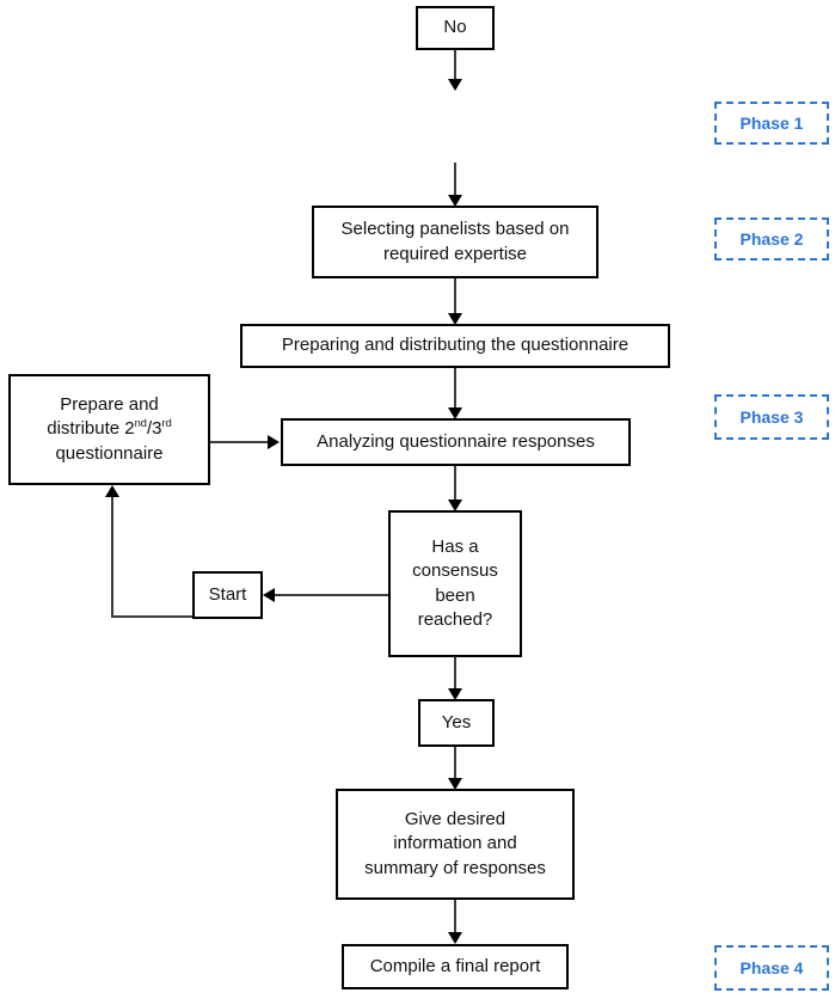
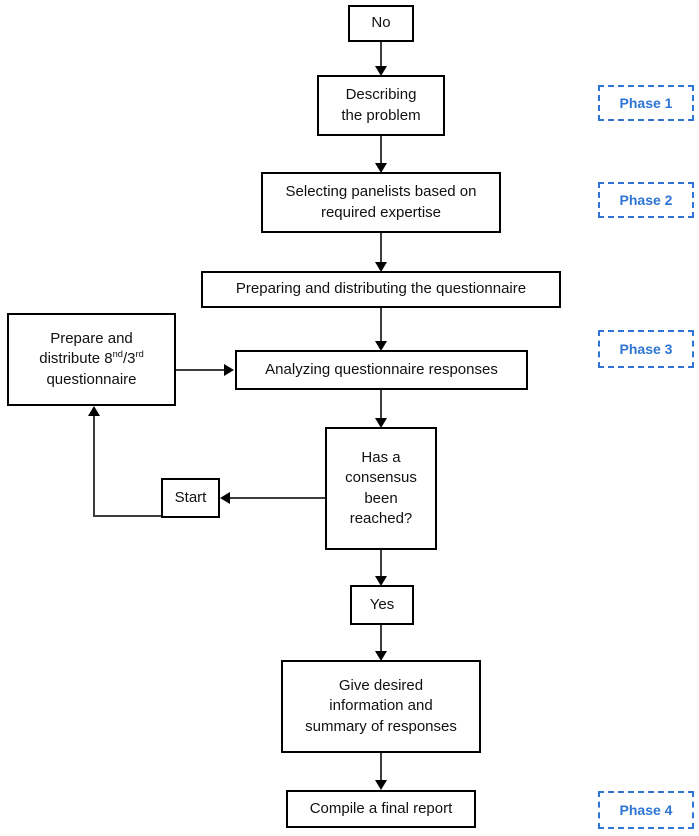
  No
+ Describing
+ the problem
  Selecting panelists based on
  required expertise
  Preparing and distributing the questionnaire
  Prepare and
- distribute 2nd/3rd
+ distribute 8nd/3rd
  questionnaire
  Analyzing questionnaire responses
  Has a
  consensus
  been
  reached?
  Start
  Yes
  Give desired
  information and
  summary of responses
  Compile a final report
  Phase 1
  Phase 2
  Phase 3
  Phase 4
